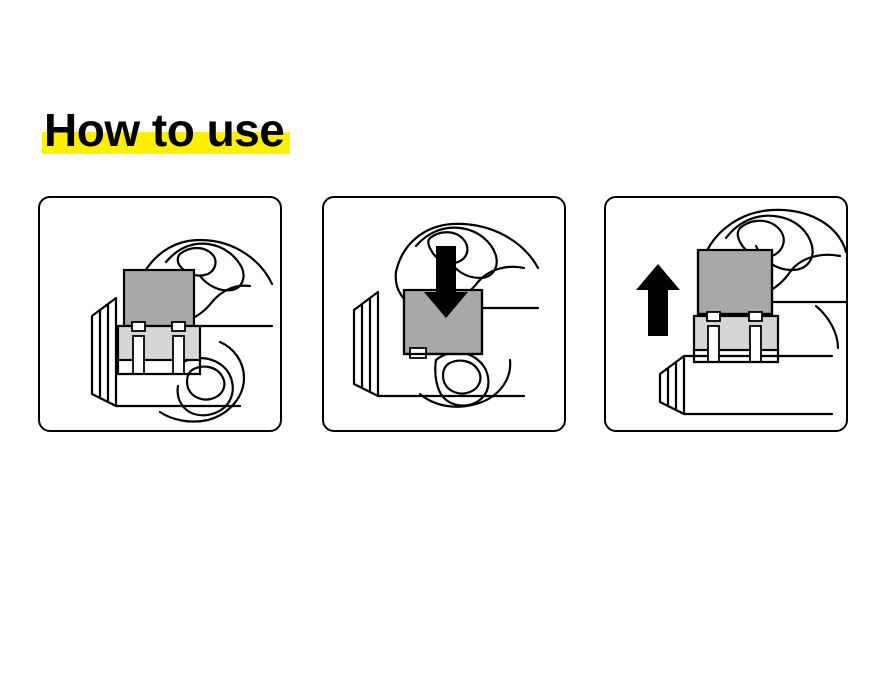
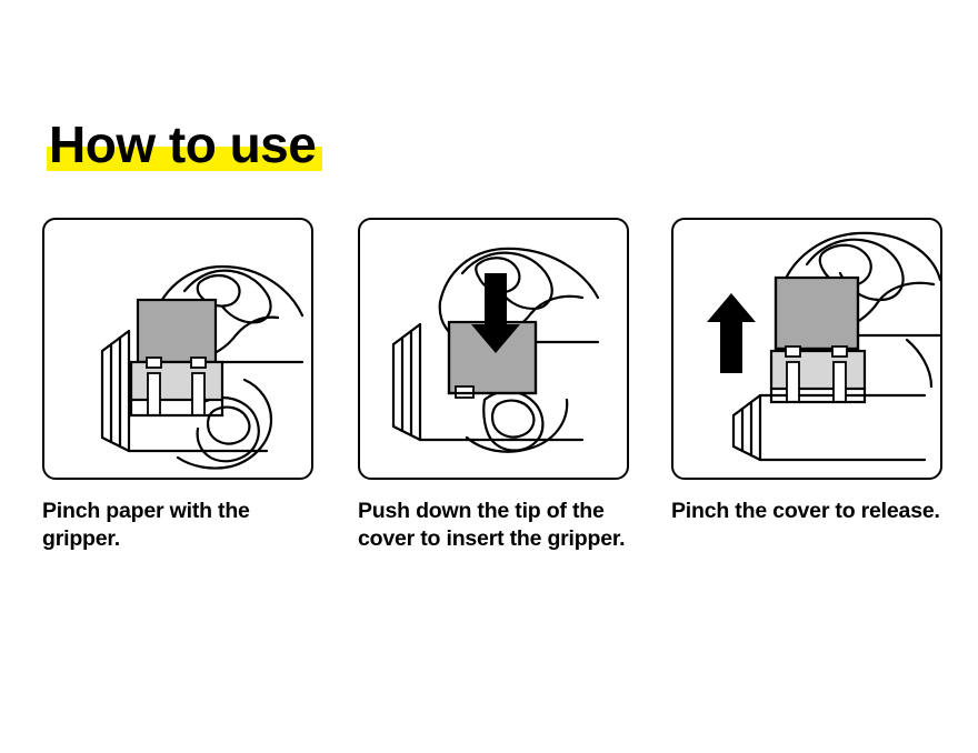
  How to use
+ Pinch paper with the gripper.
+ Push down the tip of the cover to insert the gripper.
+ Pinch the cover to release.
